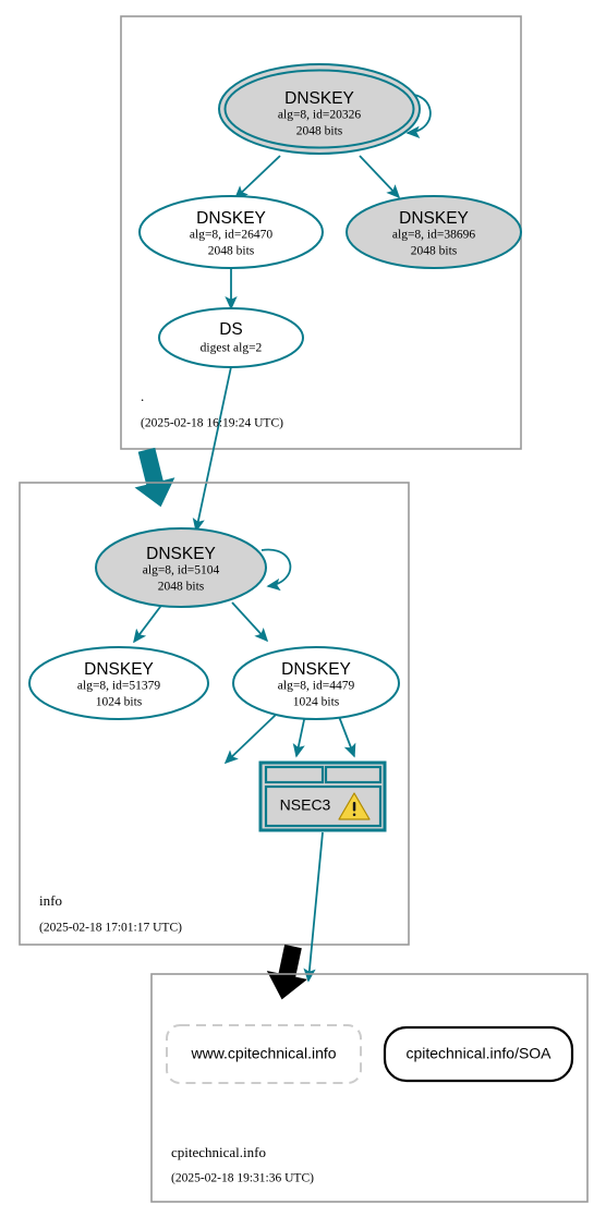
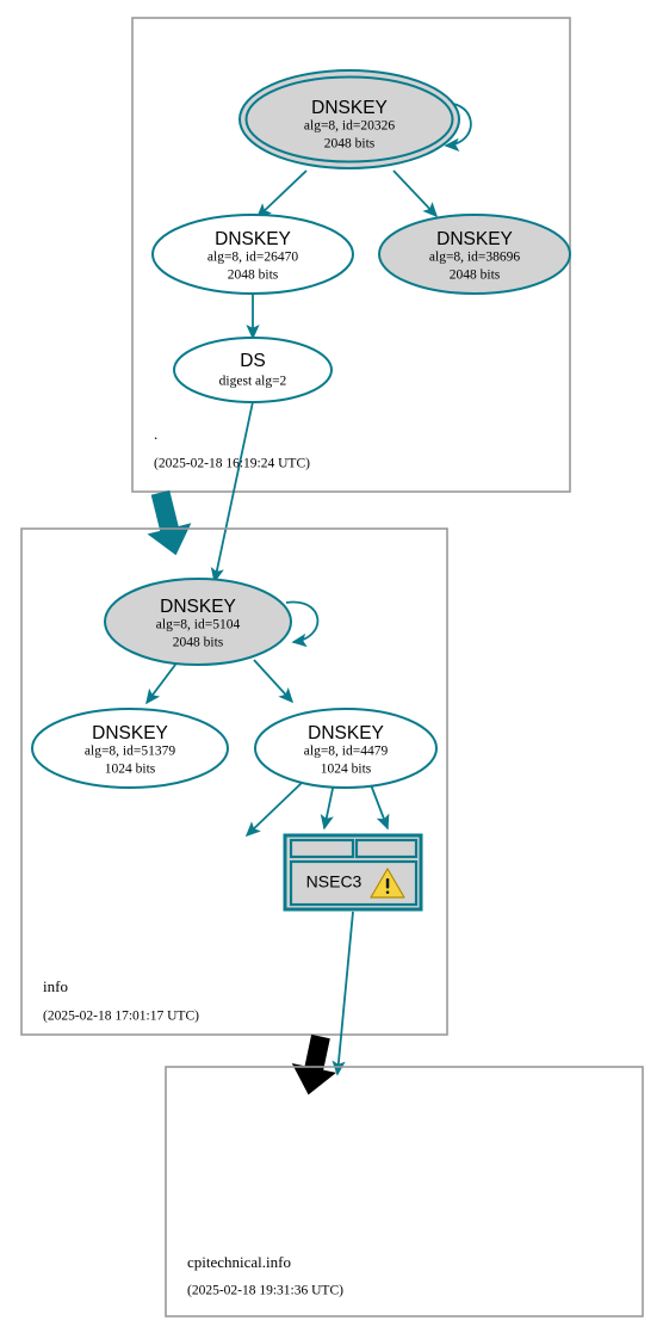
  DNSKEY
  alg=8, id=20326
  2048 bits
  DNSKEY
  alg=8, id=26470
  2048 bits
  DNSKEY
  alg=8, id=38696
  2048 bits
  DS
  digest alg=2
  .
  (2025-02-18 16:19:24 UTC)
  DNSKEY
  alg=8, id=5104
  2048 bits
  DNSKEY
  alg=8, id=51379
  1024 bits
  DNSKEY
  alg=8, id=4479
  1024 bits
  NSEC3
  info
  (2025-02-18 17:01:17 UTC)
- www.cpitechnical.info
- cpitechnical.info/SOA
  cpitechnical.info
  (2025-02-18 19:31:36 UTC)
